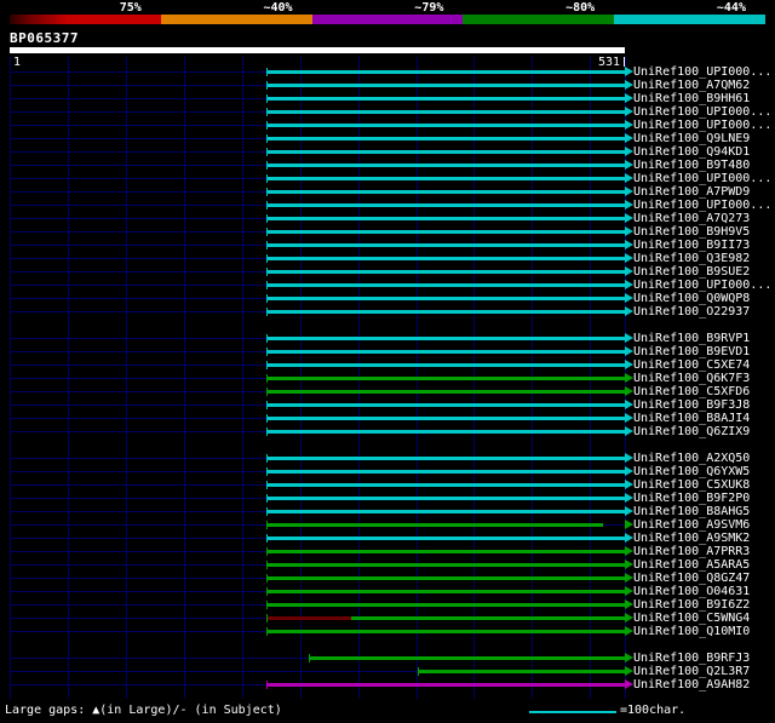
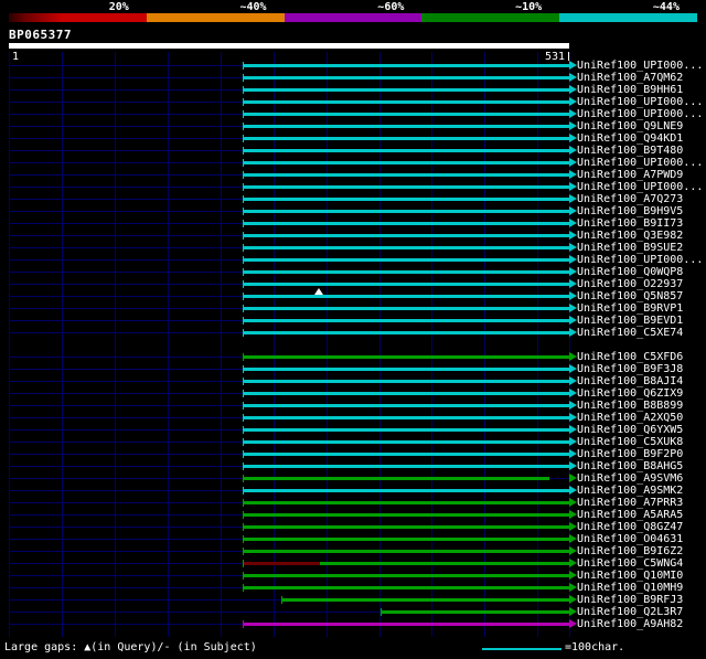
- 75%
+ 20%
  ~40%
- ~79%
+ ~60%
- ~80%
+ ~10%
  ~44%
  BP065377
  1
  531
  UniRef100_UPI000...
  UniRef100_A7QM62
  UniRef100_B9HH61
  UniRef100_UPI000...
  UniRef100_UPI000...
  UniRef100_Q9LNE9
  UniRef100_Q94KD1
  UniRef100_B9T480
  UniRef100_UPI000...
  UniRef100_A7PWD9
  UniRef100_UPI000...
  UniRef100_A7Q273
  UniRef100_B9H9V5
  UniRef100_B9II73
  UniRef100_Q3E982
  UniRef100_B9SUE2
  UniRef100_UPI000...
  UniRef100_Q0WQP8
  UniRef100_O22937
+ UniRef100_Q5N857
  UniRef100_B9RVP1
  UniRef100_B9EVD1
  UniRef100_C5XE74
- UniRef100_Q6K7F3
  UniRef100_C5XFD6
  UniRef100_B9F3J8
  UniRef100_B8AJI4
  UniRef100_Q6ZIX9
+ UniRef100_B8B899
  UniRef100_A2XQ50
  UniRef100_Q6YXW5
  UniRef100_C5XUK8
  UniRef100_B9F2P0
  UniRef100_B8AHG5
  UniRef100_A9SVM6
  UniRef100_A9SMK2
  UniRef100_A7PRR3
  UniRef100_A5ARA5
  UniRef100_Q8GZ47
  UniRef100_O04631
  UniRef100_B9I6Z2
  UniRef100_C5WNG4
  UniRef100_Q10MI0
+ UniRef100_Q10MH9
  UniRef100_B9RFJ3
  UniRef100_Q2L3R7
  UniRef100_A9AH82
- Large gaps: ▲(in Large)/- (in Subject)
+ Large gaps: ▲(in Query)/- (in Subject)
  =100char.
